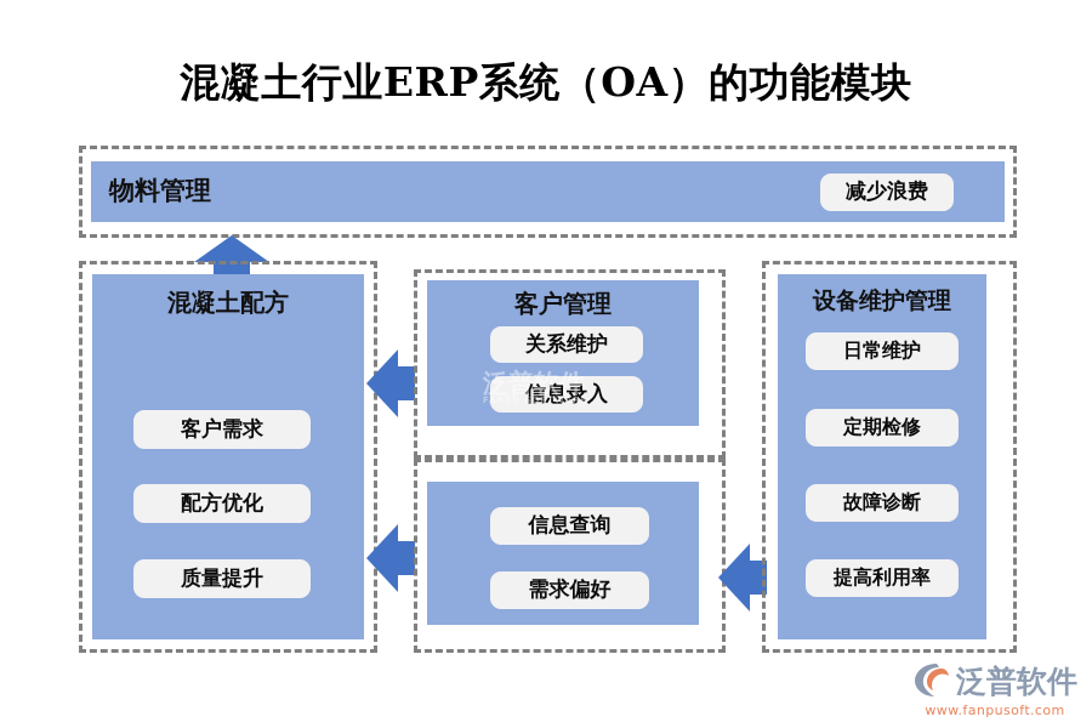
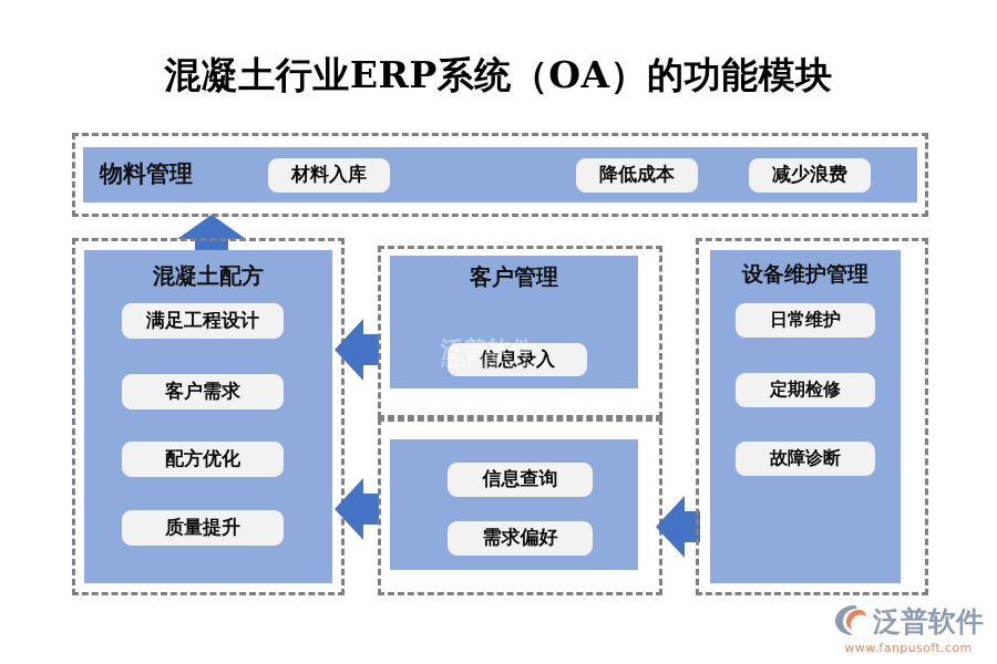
  混凝土行业ERP系统（OA）的功能模块
  物料管理
+ 材料入库
+ 降低成本
  减少浪费
  混凝土配方
+ 满足工程设计
  客户需求
  配方优化
  质量提升
  客户管理
- 关系维护
  信息录入
  泛普软件
  FANPU SOFTWARE
  信息查询
  需求偏好
  设备维护管理
  日常维护
  定期检修
  故障诊断
- 提高利用率
  泛普软件
  www.fanpusoft.com
